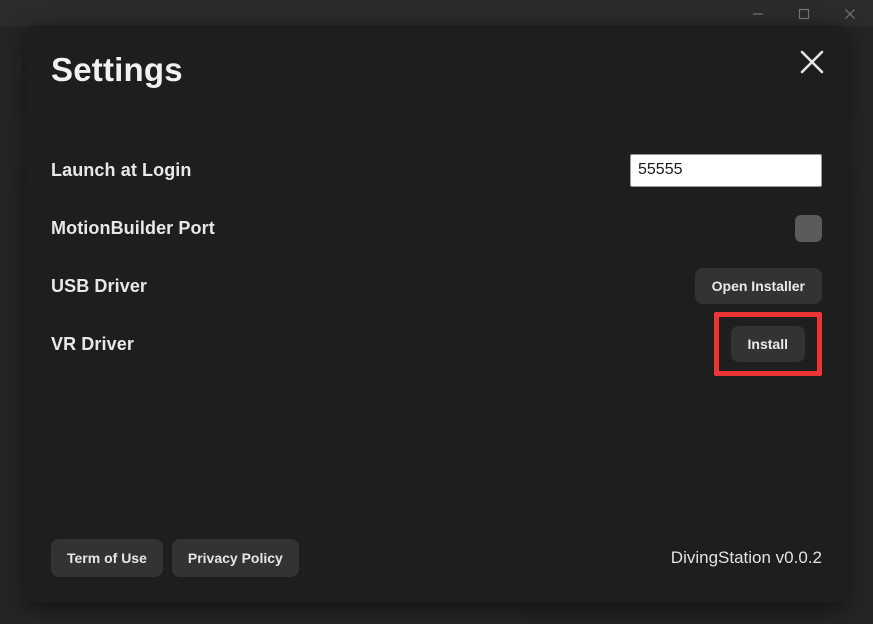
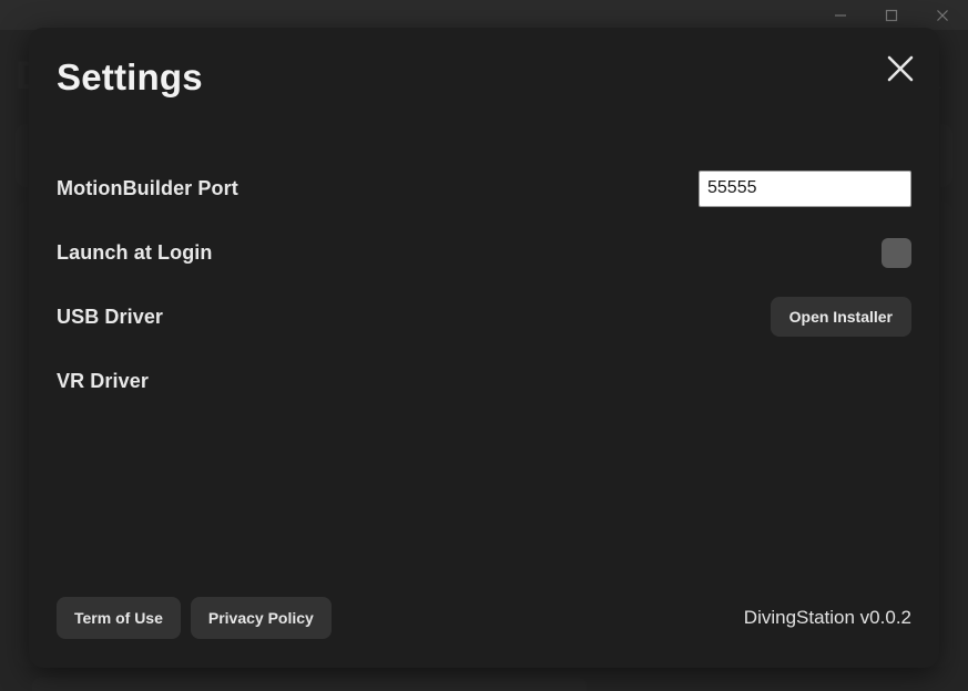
  Settings
- Launch at Login
+ MotionBuilder Port
  55555
- MotionBuilder Port
+ Launch at Login
  USB Driver
  Open Installer
  VR Driver
- Install
  Term of Use
  Privacy Policy
  DivingStation v0.0.2
